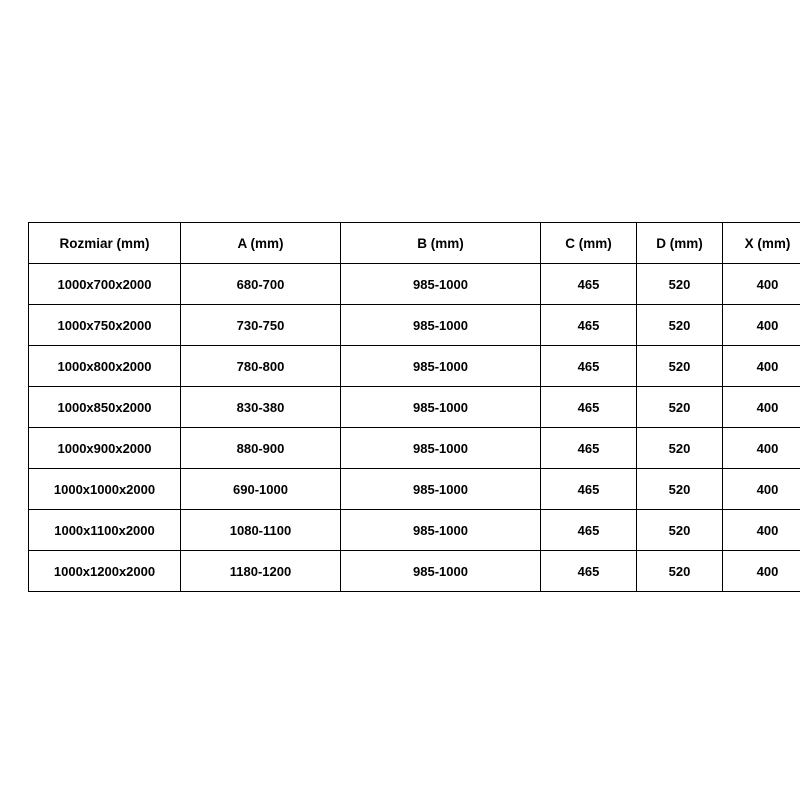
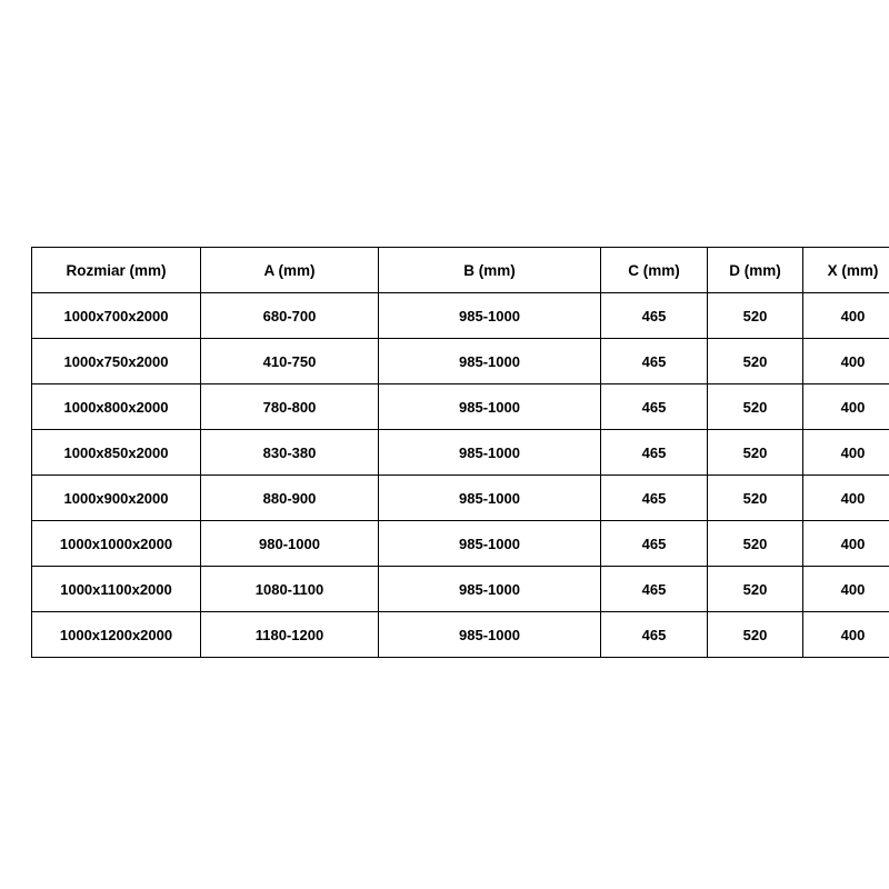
  Rozmiar (mm)	A (mm)	B (mm)	C (mm)	D (mm)	X (mm)
  1000x700x2000	680-700	985-1000	465	520	400
- 1000x750x2000	730-750	985-1000	465	520	400
+ 1000x750x2000	410-750	985-1000	465	520	400
  1000x800x2000	780-800	985-1000	465	520	400
  1000x850x2000	830-380	985-1000	465	520	400
  1000x900x2000	880-900	985-1000	465	520	400
- 1000x1000x2000	690-1000	985-1000	465	520	400
+ 1000x1000x2000	980-1000	985-1000	465	520	400
  1000x1100x2000	1080-1100	985-1000	465	520	400
  1000x1200x2000	1180-1200	985-1000	465	520	400
